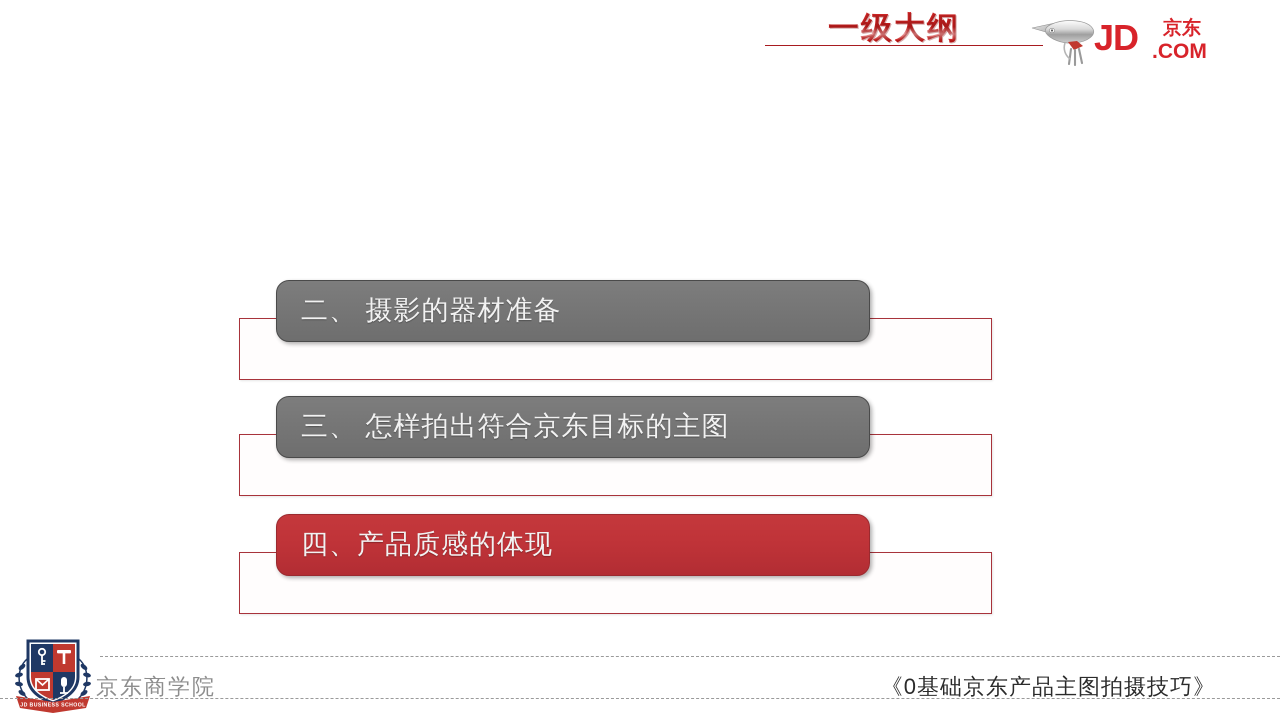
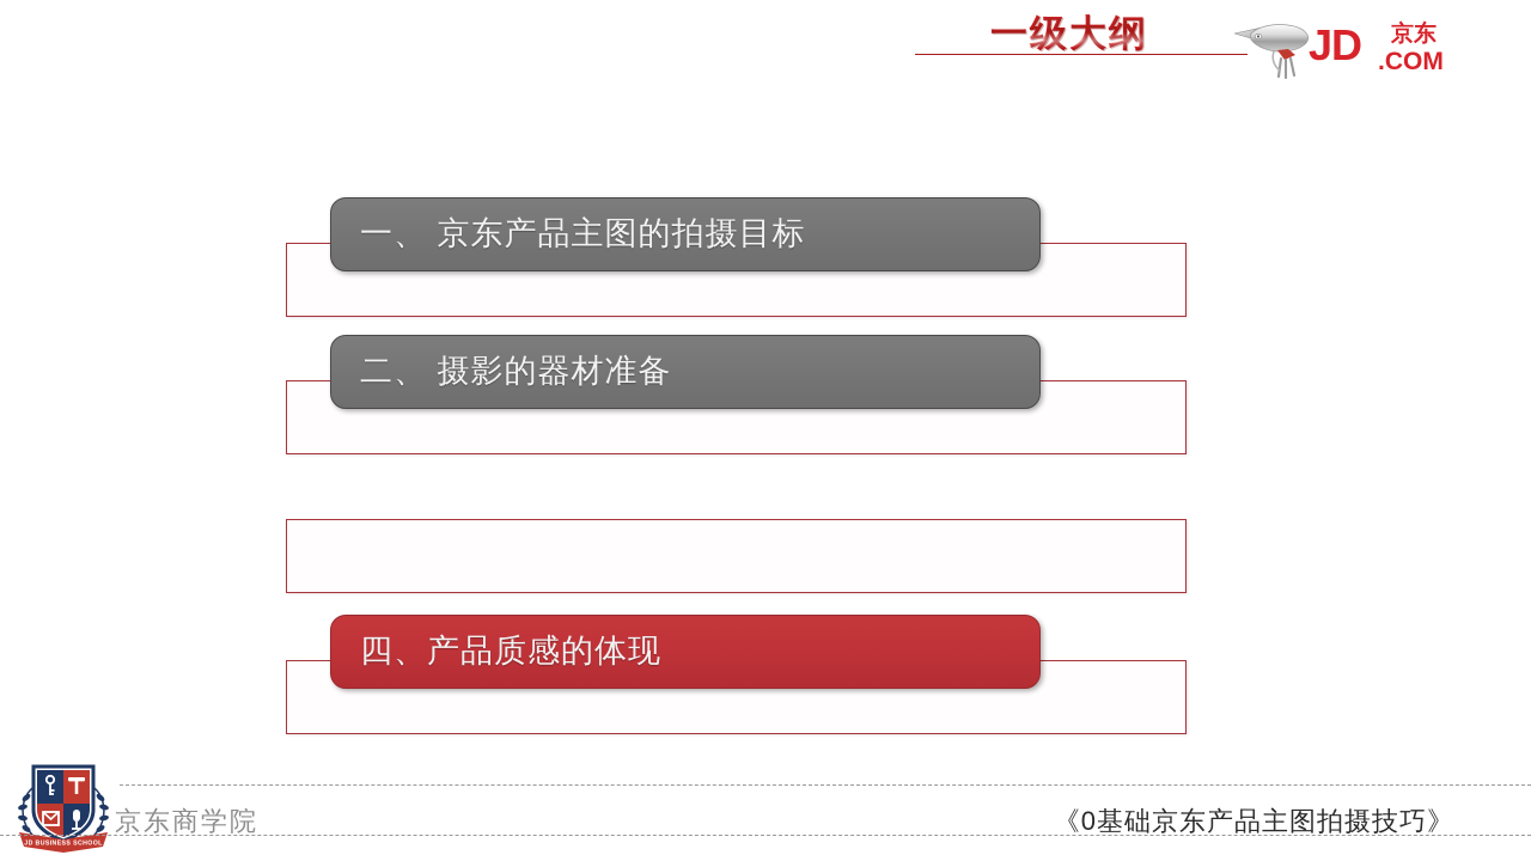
  一级大纲
  JD
  京东
  .COM
+ 一、 京东产品主图的拍摄目标
  二、 摄影的器材准备
- 三、 怎样拍出符合京东目标的主图
  四、产品质感的体现
  京东商学院
  《0基础京东产品主图拍摄技巧》
